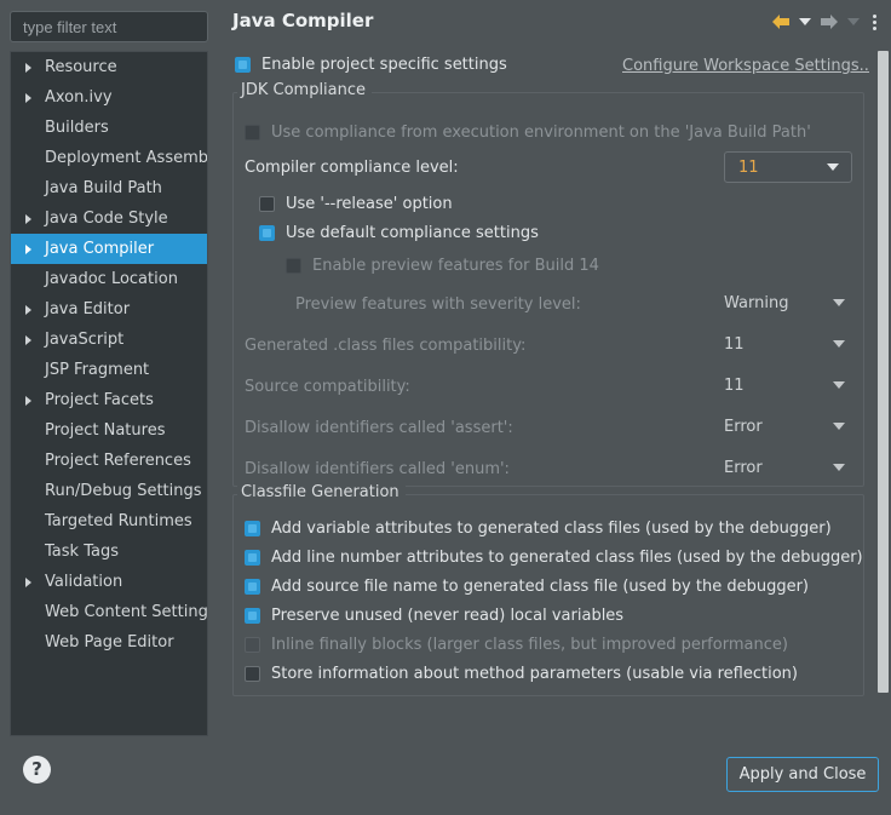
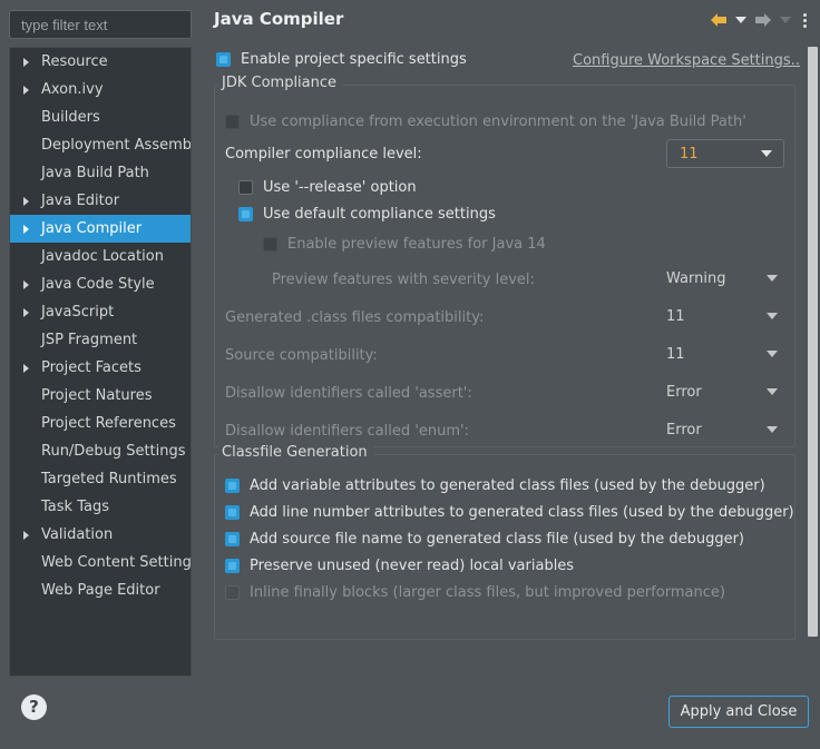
  type filter text
  Resource
  Axon.ivy
  Builders
  Deployment Assemb
  Java Build Path
- Java Code Style
+ Java Editor
  Java Compiler
  Javadoc Location
- Java Editor
+ Java Code Style
  JavaScript
  JSP Fragment
  Project Facets
  Project Natures
  Project References
  Run/Debug Settings
  Targeted Runtimes
  Task Tags
  Validation
  Web Content Setting
  Web Page Editor
  Java Compiler
  Enable project specific settings
  Configure Workspace Settings..
  JDK Compliance
  Use compliance from execution environment on the 'Java Build Path'
  Compiler compliance level:
  11
  Use '--release' option
  Use default compliance settings
- Enable preview features for Build 14
+ Enable preview features for Java 14
  Preview features with severity level:
  Warning
  Generated .class files compatibility:
  11
  Source compatibility:
  11
  Disallow identifiers called 'assert':
  Error
  Disallow identifiers called 'enum':
  Error
  Classfile Generation
  Add variable attributes to generated class files (used by the debugger)
  Add line number attributes to generated class files (used by the debugger)
  Add source file name to generated class file (used by the debugger)
  Preserve unused (never read) local variables
  Inline finally blocks (larger class files, but improved performance)
- Store information about method parameters (usable via reflection)
  ?
  Apply and Close
